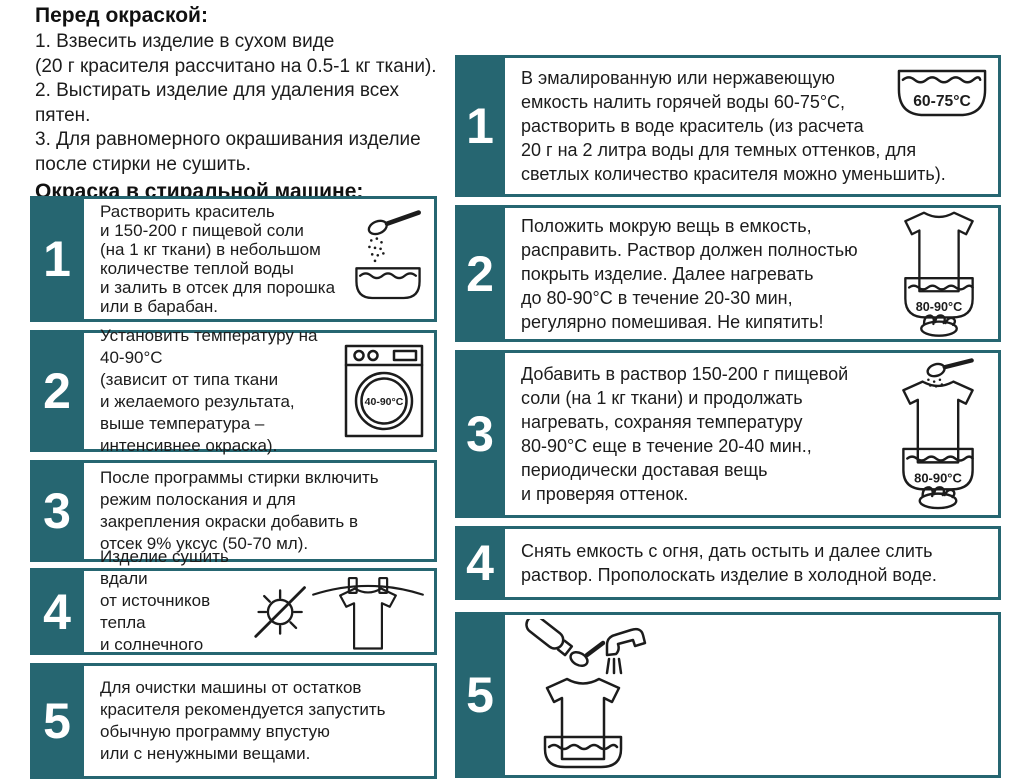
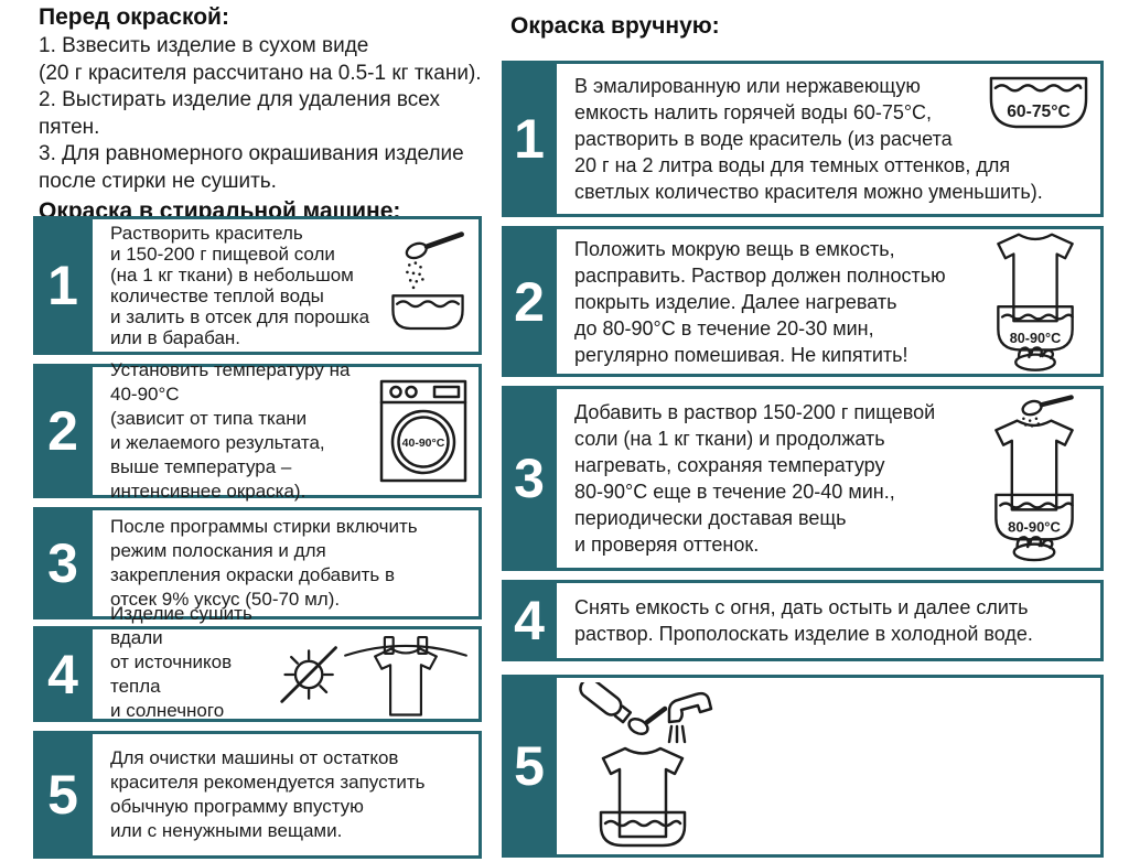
  Перед окраской:
  1. Взвесить изделие в сухом виде
  (20 г красителя рассчитано на 0.5-1 кг ткани).
  2. Выстирать изделие для удаления всех
  пятен.
  3. Для равномерного окрашивания изделие
  после стирки не сушить.
  Окраска в стиральной машине:
+ Окраска вручную:
  1
  Растворить краситель
  и 150-200 г пищевой соли
  (на 1 кг ткани) в небольшом
  количестве теплой воды
  и залить в отсек для порошка
  или в барабан.
  2
  Установить температуру на 40-90°C
  (зависит от типа ткани
  и желаемого результата,
  выше температура –
  интенсивнее окраска).
  40-90°C
  3
  После программы стирки включить
  режим полоскания и для
  закрепления окраски добавить в
  отсек 9% уксус (50-70 мл).
  4
  Изделие сушить вдали
  от источников тепла
  5
  Для очистки машины от остатков
  красителя рекомендуется запустить
  обычную программу впустую
  или с ненужными вещами.
  1
  В эмалированную или нержавеющую
  емкость налить горячей воды 60-75°C,
  растворить в воде краситель (из расчета
  20 г на 2 литра воды для темных оттенков, для
  светлых количество красителя можно уменьшить).
  60-75°C
  2
  Положить мокрую вещь в емкость,
  расправить. Раствор должен полностью
  покрыть изделие. Далее нагревать
  до 80-90°C в течение 20-30 мин,
  регулярно помешивая. Не кипятить!
  80-90°C
  3
  Добавить в раствор 150-200 г пищевой
  соли (на 1 кг ткани) и продолжать
  нагревать, сохраняя температуру
  80-90°C еще в течение 20-40 мин.,
  периодически доставая вещь
  и проверяя оттенок.
  80-90°C
  4
  Снять емкость с огня, дать остыть и далее слить
  раствор. Прополоскать изделие в холодной воде.
  5
